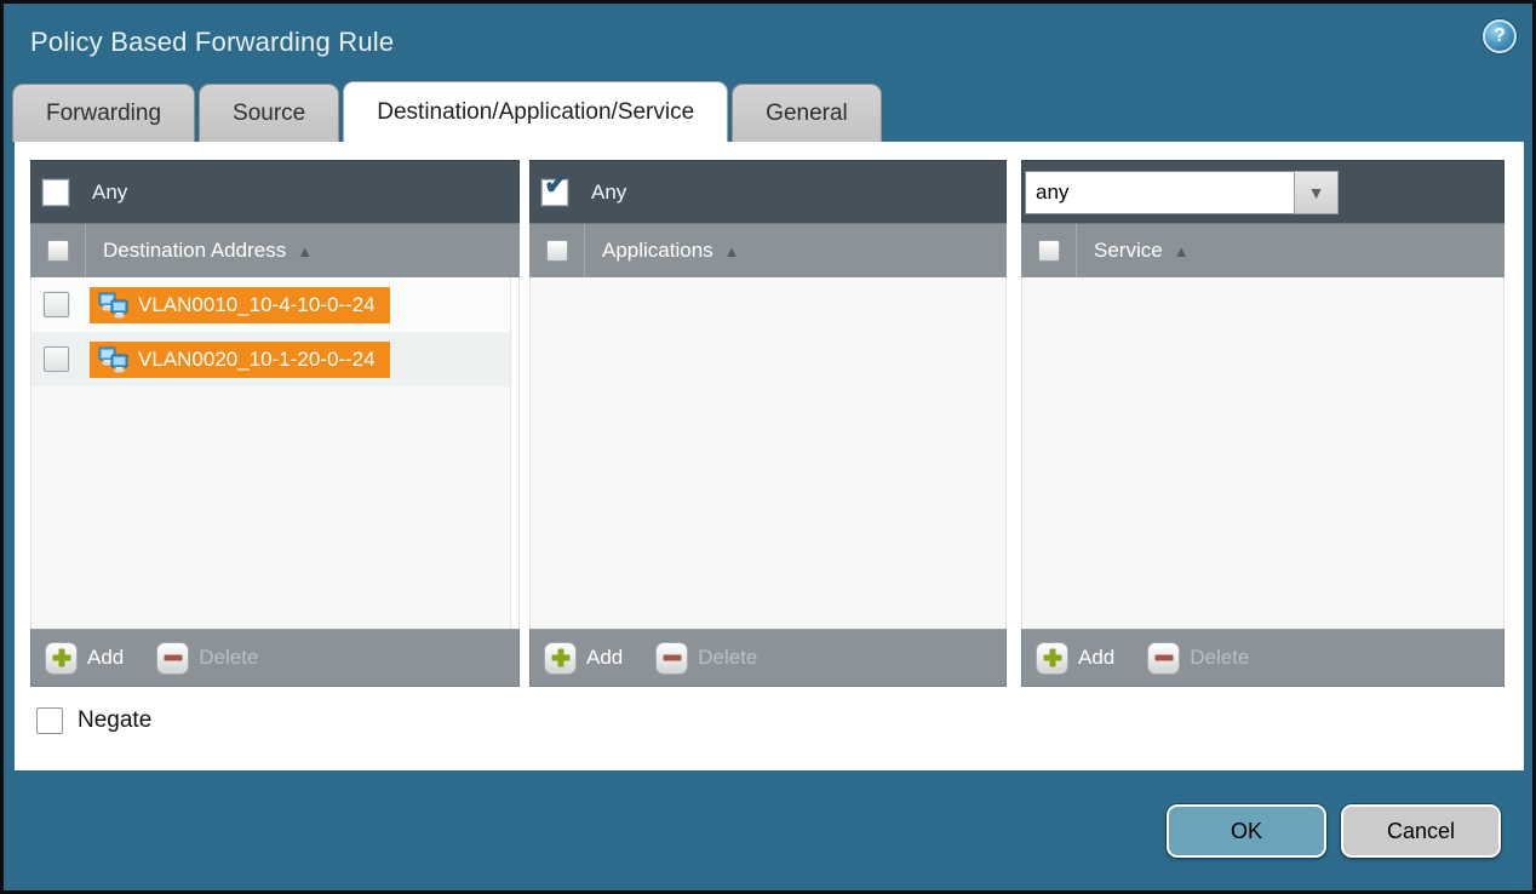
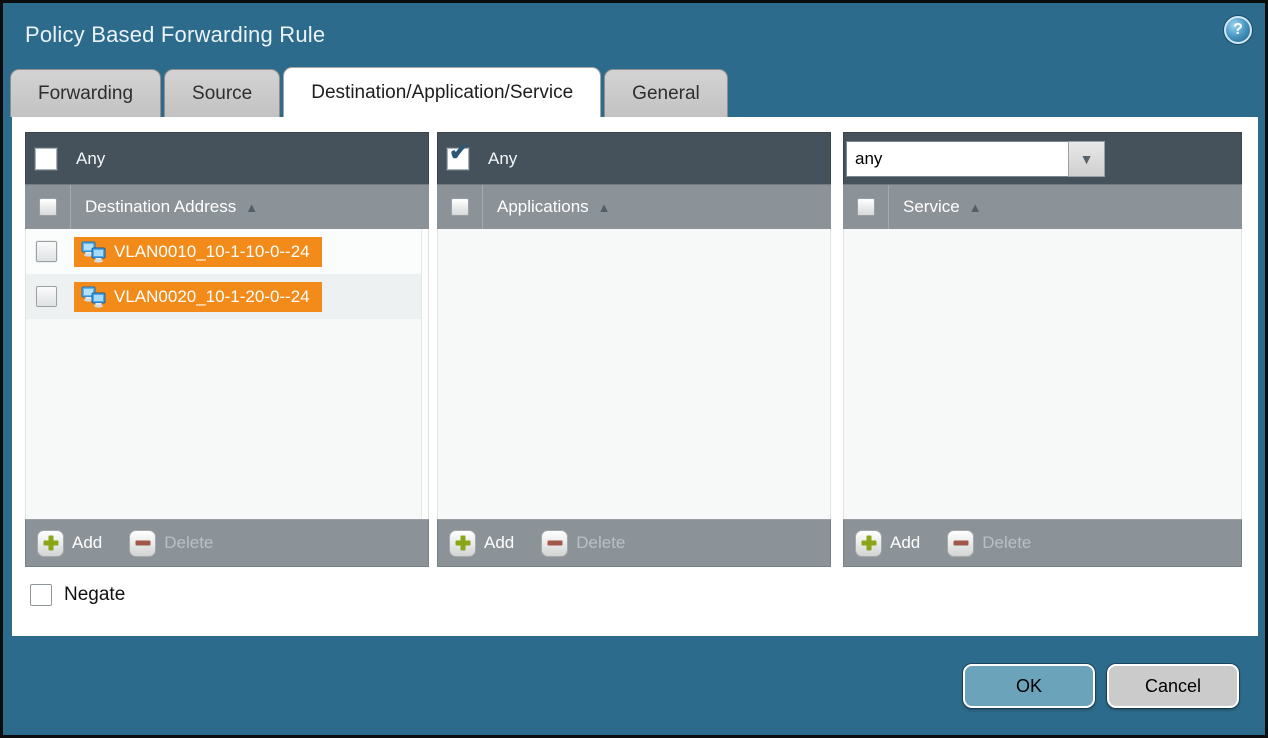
  Policy Based Forwarding Rule
  ?
  Forwarding
  Source
  Destination/Application/Service
  General
  Any
  Destination Address
  ▲
- VLAN0010_10-4-10-0--24
+ VLAN0010_10-1-10-0--24
  VLAN0020_10-1-20-0--24
  Add
  Delete
  ✔
  Any
  Applications
  ▲
  Add
  Delete
  any
  ▼
  Service
  ▲
  Add
  Delete
  Negate
  OK
  Cancel
